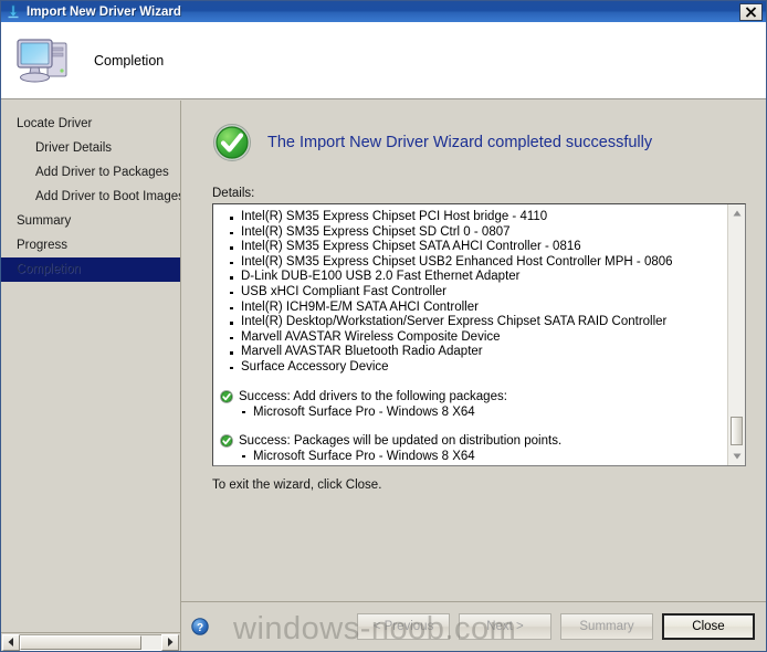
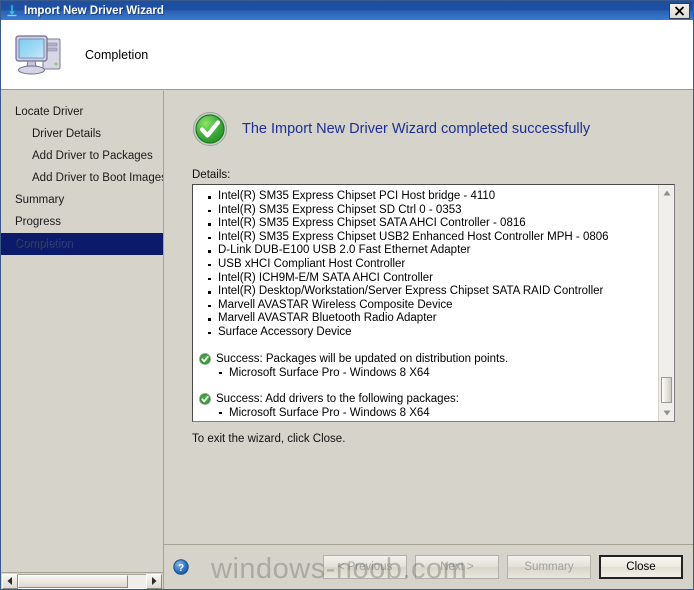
  Import New Driver Wizard
  Completion
  Locate Driver
  Driver Details
  Add Driver to Packages
  Add Driver to Boot Image
  Summary
  Progress
  Completion
  The Import New Driver Wizard completed successfully
  Details:
  Intel(R) SM35 Express Chipset PCI Host bridge - 4110
- Intel(R) SM35 Express Chipset SD Ctrl 0 - 0807
+ Intel(R) SM35 Express Chipset SD Ctrl 0 - 0353
  Intel(R) SM35 Express Chipset SATA AHCI Controller - 0816
  Intel(R) SM35 Express Chipset USB2 Enhanced Host Controller MPH - 0806
  D-Link DUB-E100 USB 2.0 Fast Ethernet Adapter
- USB xHCI Compliant Fast Controller
+ USB xHCI Compliant Host Controller
  Intel(R) ICH9M-E/M SATA AHCI Controller
  Intel(R) Desktop/Workstation/Server Express Chipset SATA RAID Controller
  Marvell AVASTAR Wireless Composite Device
  Marvell AVASTAR Bluetooth Radio Adapter
  Surface Accessory Device
- Success: Add drivers to the following packages:
+ Success: Packages will be updated on distribution points.
  Microsoft Surface Pro - Windows 8 X64
- Success: Packages will be updated on distribution points.
+ Success: Add drivers to the following packages:
  Microsoft Surface Pro - Windows 8 X64
  To exit the wizard, click Close.
  ?
  < Previous
  Next >
  Summary
  Close
  windows-noob.com
